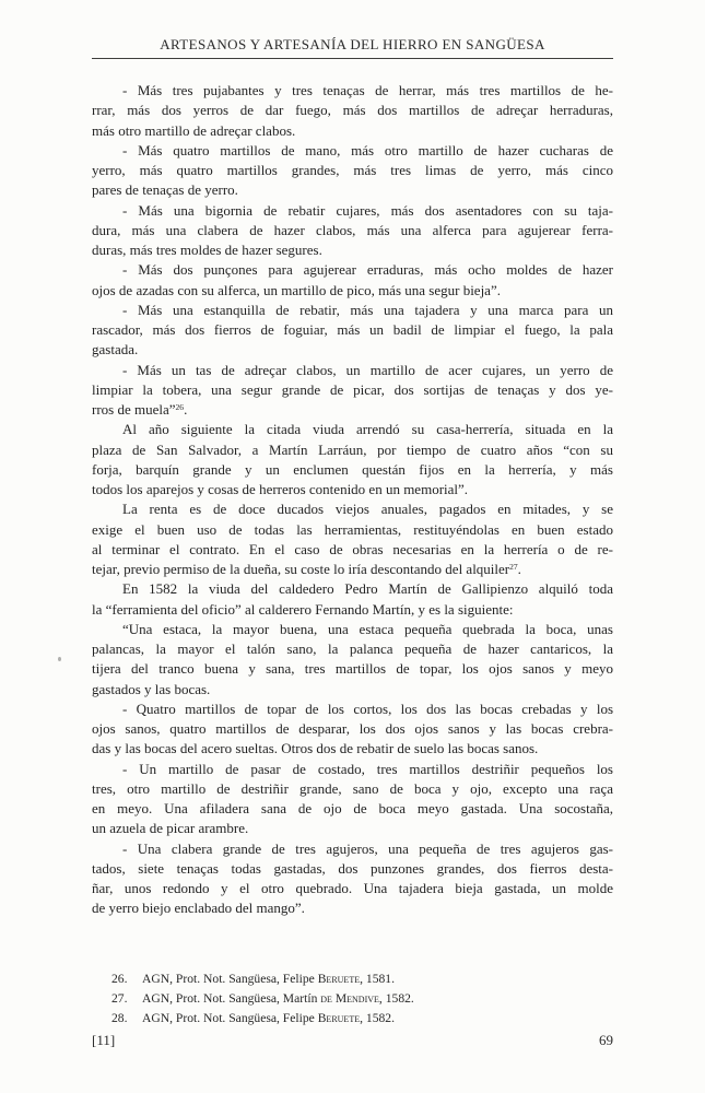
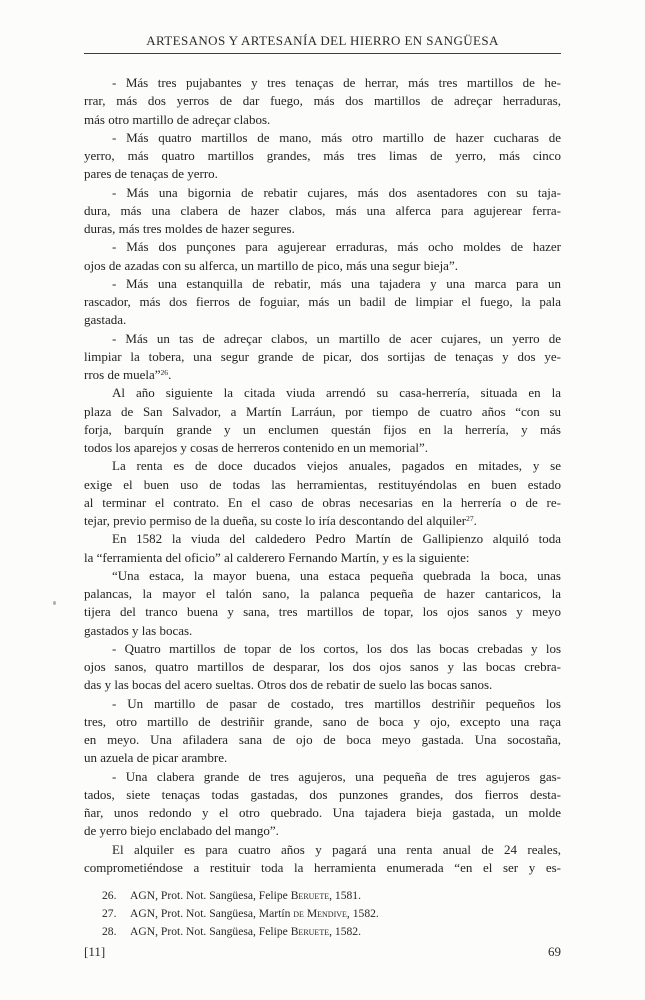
  ARTESANOS Y ARTESANÍA DEL HIERRO EN SANGÜESA
  - Más tres pujabantes y tres tenaças de herrar, más tres martillos de he-
  rrar, más dos yerros de dar fuego, más dos martillos de adreçar herraduras,
  más otro martillo de adreçar clabos.
  - Más quatro martillos de mano, más otro martillo de hazer cucharas de
  yerro, más quatro martillos grandes, más tres limas de yerro, más cinco
  pares de tenaças de yerro.
  - Más una bigornia de rebatir cujares, más dos asentadores con su taja-
  dura, más una clabera de hazer clabos, más una alferca para agujerear ferra-
  duras, más tres moldes de hazer segures.
  - Más dos punçones para agujerear erraduras, más ocho moldes de hazer
  ojos de azadas con su alferca, un martillo de pico, más una segur bieja”.
  - Más una estanquilla de rebatir, más una tajadera y una marca para un
  rascador, más dos fierros de foguiar, más un badil de limpiar el fuego, la pala
  gastada.
  - Más un tas de adreçar clabos, un martillo de acer cujares, un yerro de
  limpiar la tobera, una segur grande de picar, dos sortijas de tenaças y dos ye-
  rros de muela”26.
  Al año siguiente la citada viuda arrendó su casa-herrería, situada en la
  plaza de San Salvador, a Martín Larráun, por tiempo de cuatro años “con su
  forja, barquín grande y un enclumen questán fijos en la herrería, y más
  todos los aparejos y cosas de herreros contenido en un memorial”.
  La renta es de doce ducados viejos anuales, pagados en mitades, y se
  exige el buen uso de todas las herramientas, restituyéndolas en buen estado
  al terminar el contrato. En el caso de obras necesarias en la herrería o de re-
  tejar, previo permiso de la dueña, su coste lo iría descontando del alquiler27.
  En 1582 la viuda del caldedero Pedro Martín de Gallipienzo alquiló toda
  la “ferramienta del oficio” al calderero Fernando Martín, y es la siguiente:
  “Una estaca, la mayor buena, una estaca pequeña quebrada la boca, unas
  palancas, la mayor el talón sano, la palanca pequeña de hazer cantaricos, la
  tijera del tranco buena y sana, tres martillos de topar, los ojos sanos y meyo
  gastados y las bocas.
  - Quatro martillos de topar de los cortos, los dos las bocas crebadas y los
  ojos sanos, quatro martillos de desparar, los dos ojos sanos y las bocas crebra-
  das y las bocas del acero sueltas. Otros dos de rebatir de suelo las bocas sanos.
  - Un martillo de pasar de costado, tres martillos destriñir pequeños los
  tres, otro martillo de destriñir grande, sano de boca y ojo, excepto una raça
  en meyo. Una afiladera sana de ojo de boca meyo gastada. Una socostaña,
  un azuela de picar arambre.
  - Una clabera grande de tres agujeros, una pequeña de tres agujeros gas-
  tados, siete tenaças todas gastadas, dos punzones grandes, dos fierros desta-
  ñar, unos redondo y el otro quebrado. Una tajadera bieja gastada, un molde
  de yerro biejo enclabado del mango”.
+ El alquiler es para cuatro años y pagará una renta anual de 24 reales,
+ comprometiéndose a restituir toda la herramienta enumerada “en el ser y es-
  26.
  AGN, Prot. Not. Sangüesa, Felipe Beruete, 1581.
  27.
  AGN, Prot. Not. Sangüesa, Martín de Mendive, 1582.
  28.
  AGN, Prot. Not. Sangüesa, Felipe Beruete, 1582.
  [11]
  69
